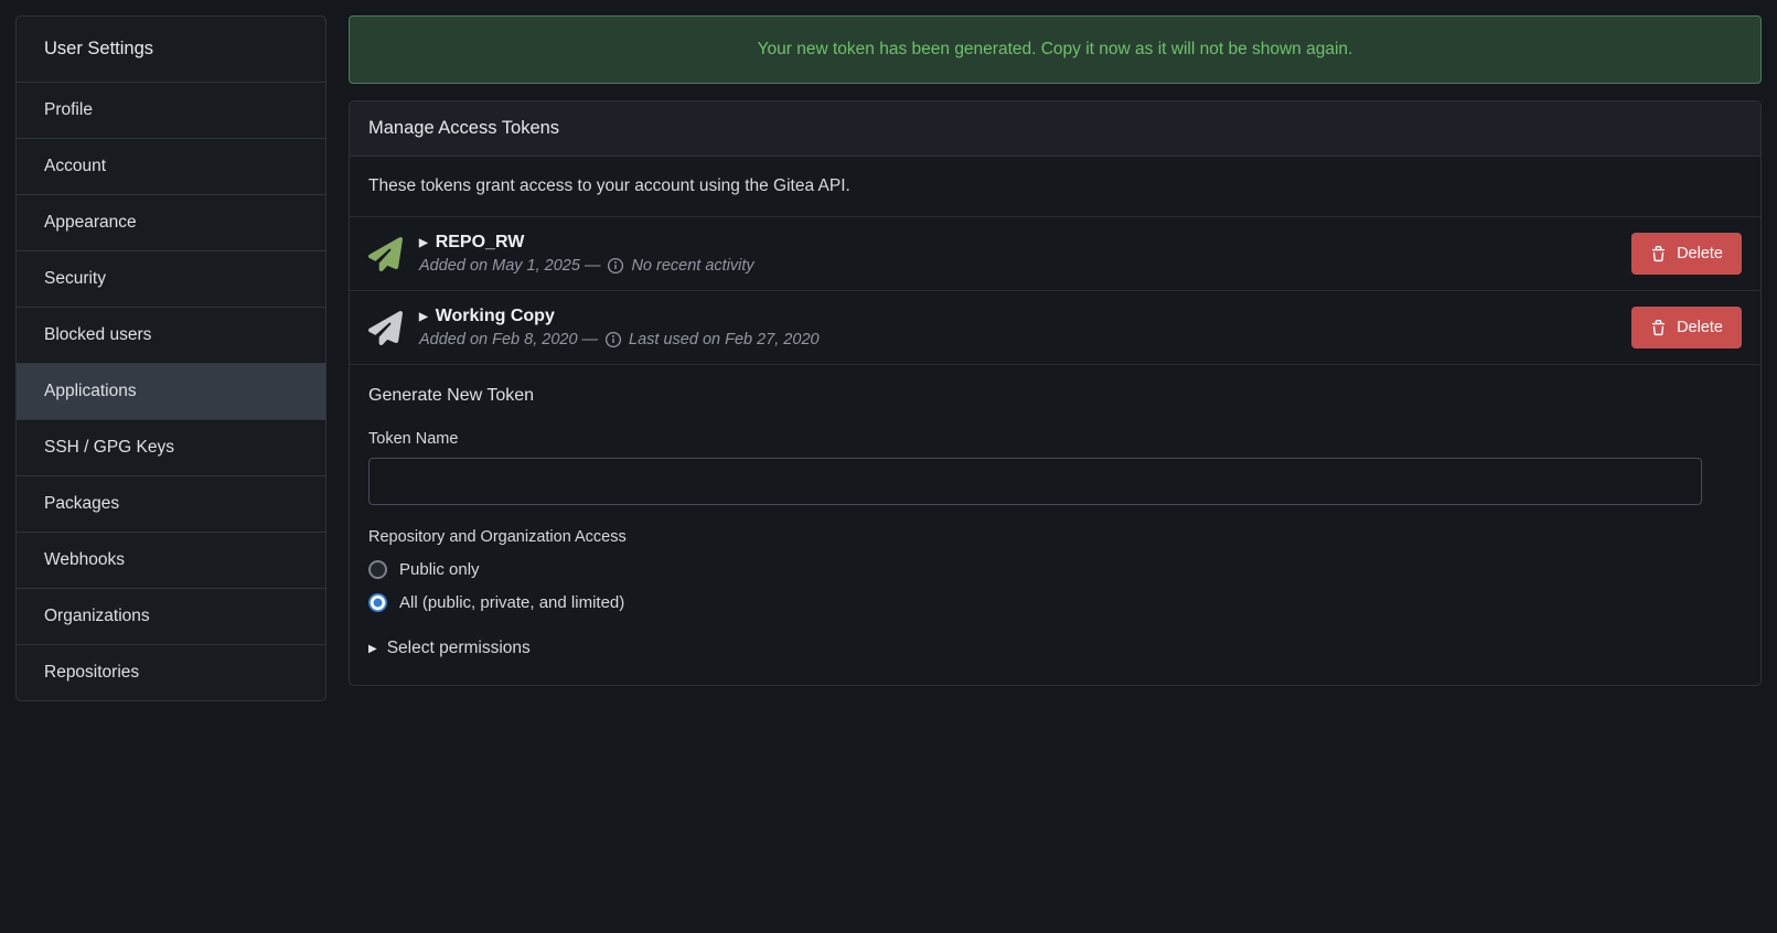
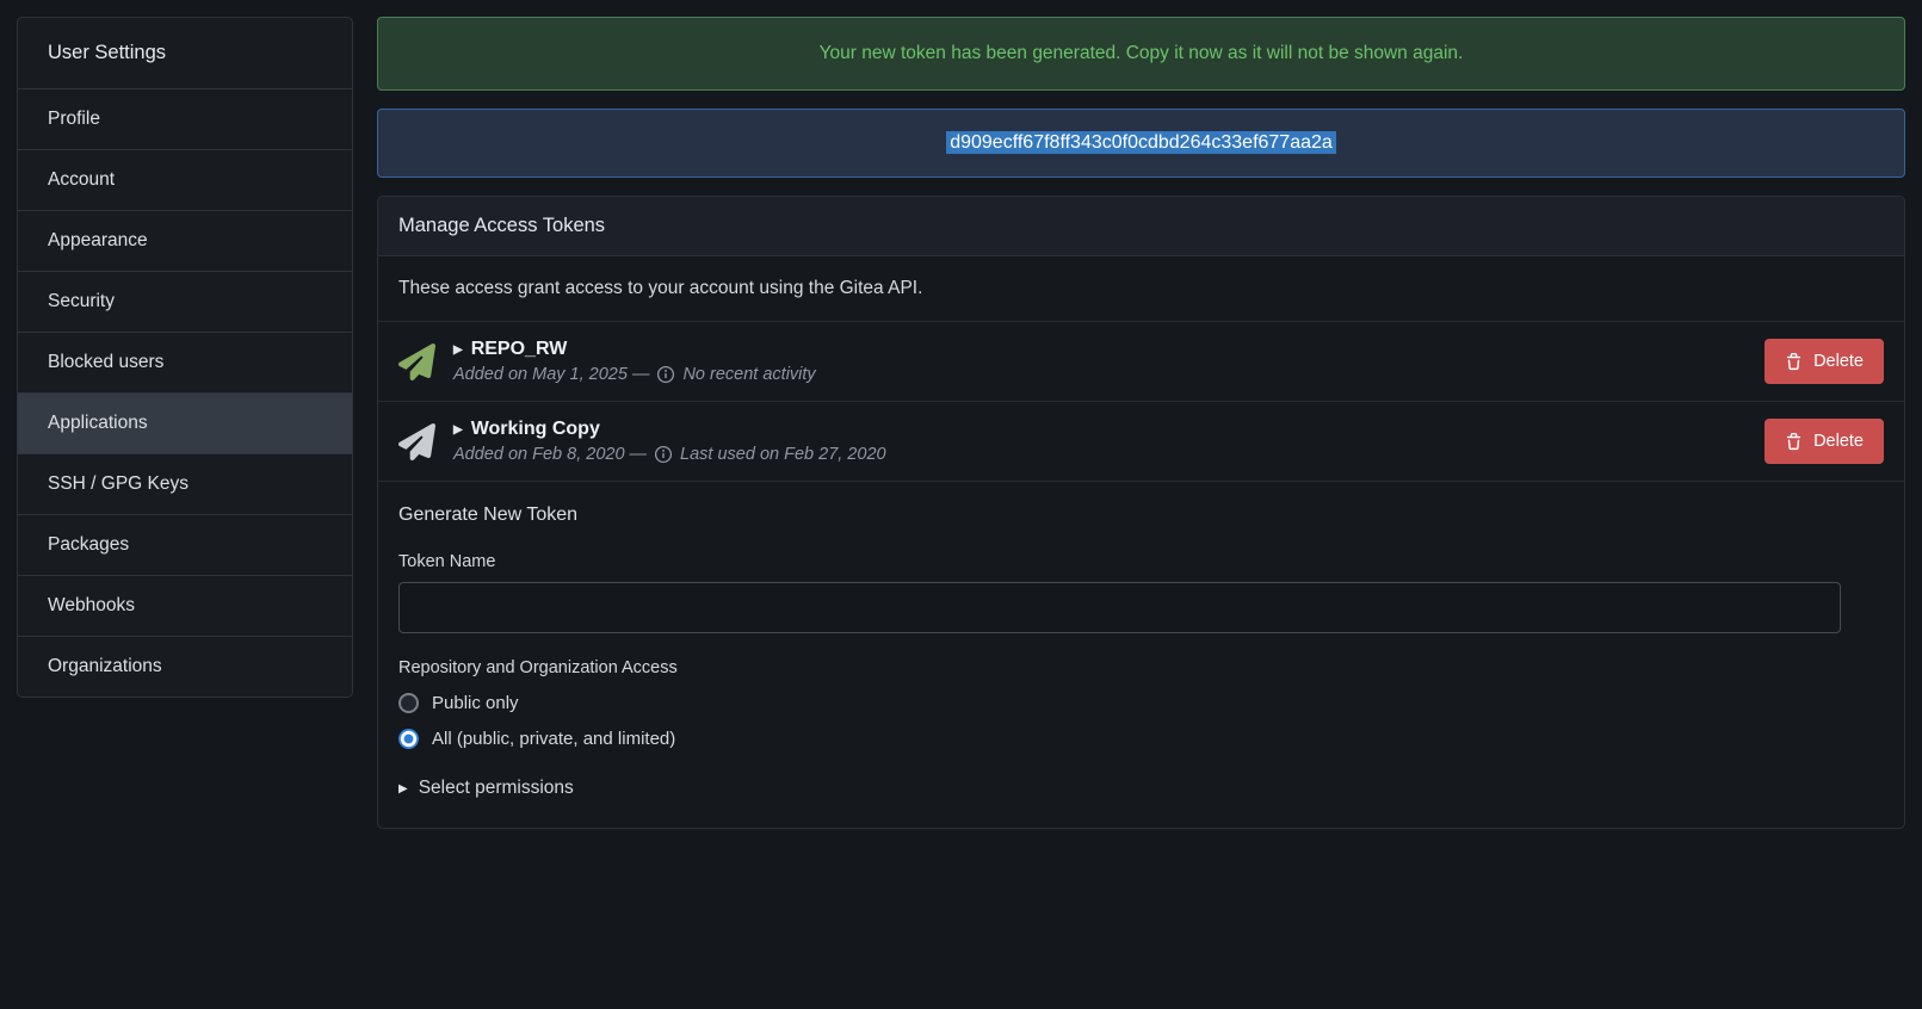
  User Settings
  Profile
  Account
  Appearance
  Security
  Blocked users
  Applications
  SSH / GPG Keys
  Packages
  Webhooks
  Organizations
- Repositories
  Your new token has been generated. Copy it now as it will not be shown again.
+ d909ecff67f8ff343c0f0cdbd264c33ef677aa2a
  Manage Access Tokens
- These tokens grant access to your account using the Gitea API.
+ These access grant access to your account using the Gitea API.
  ▶
  REPO_RW
  Added on May 1, 2025 —
  No recent activity
  Delete
  ▶
  Working Copy
  Added on Feb 8, 2020 —
  Last used on Feb 27, 2020
  Delete
  Generate New Token
  Token Name
  Repository and Organization Access
  Public only
  All (public, private, and limited)
  ▶
  Select permissions
